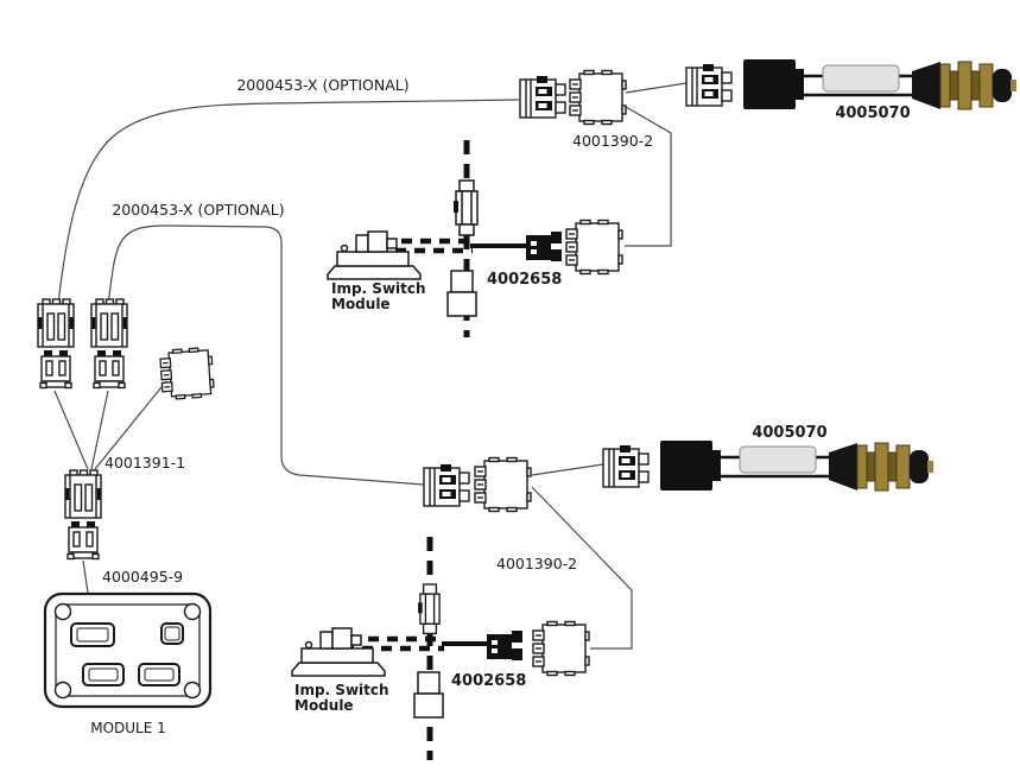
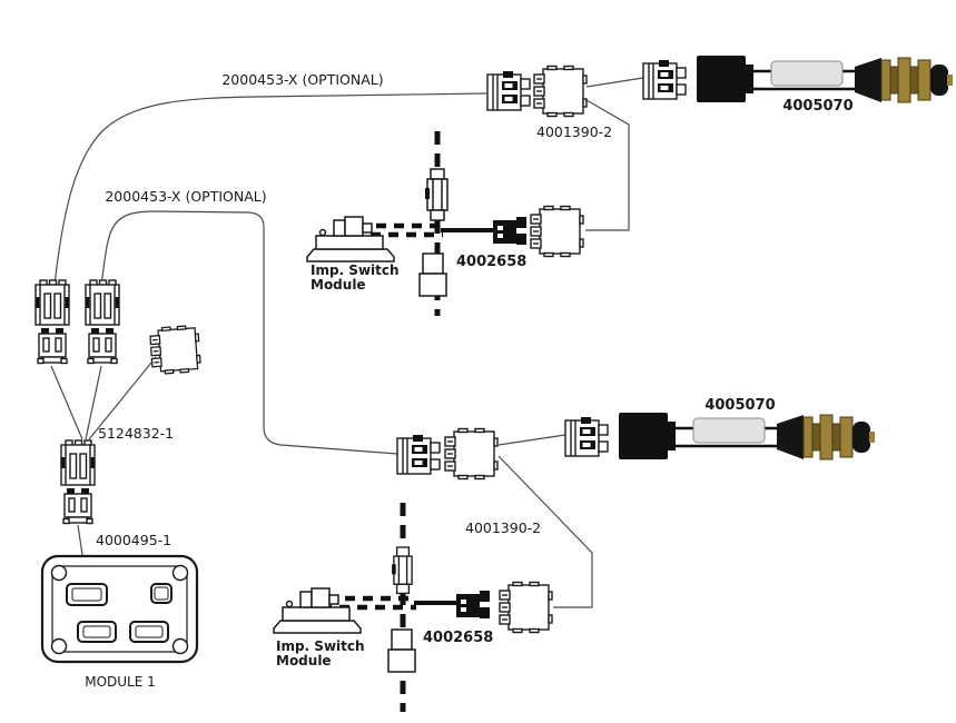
  2000453-X (OPTIONAL)
  2000453-X (OPTIONAL)
  4001390-2
  4001390-2
  4005070
  4005070
  4002658
  4002658
- 4001391-1
+ 5124832-1
- 4000495-9
+ 4000495-1
  MODULE 1
  Imp. Switch
  Module
  Imp. Switch
  Module
